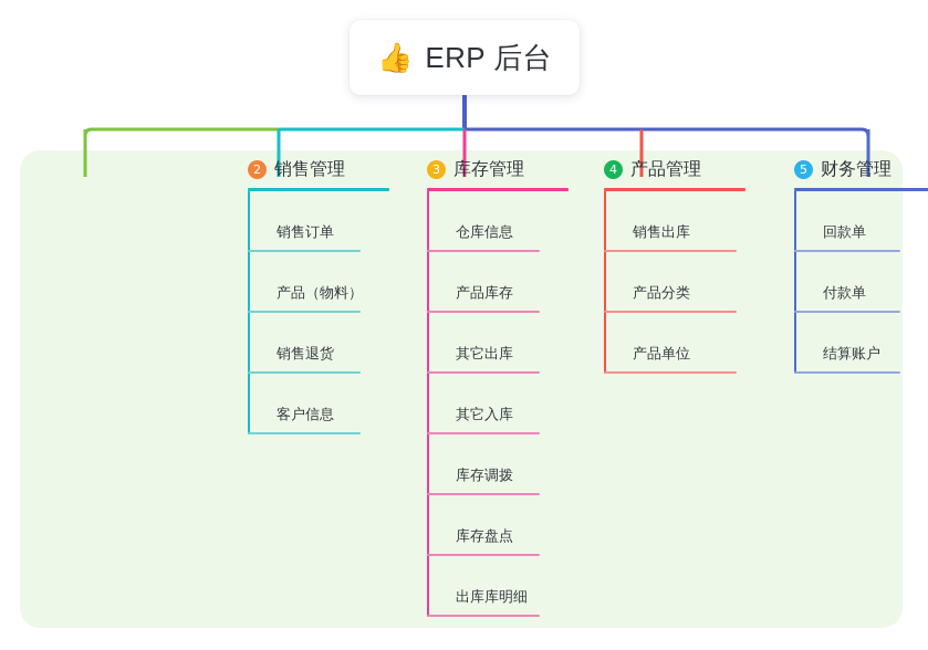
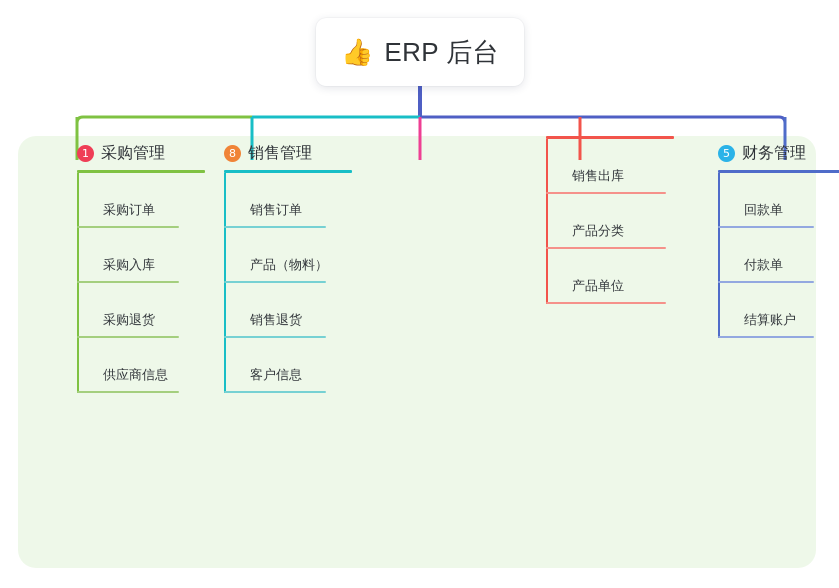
  👍
  ERP 后台
+ 1
+ 采购管理
+ 采购订单
+ 采购入库
+ 采购退货
+ 供应商信息
- 2
+ 8
  销售管理
  销售订单
  产品（物料）
  销售退货
  客户信息
- 3
- 库存管理
- 仓库信息
- 产品库存
- 其它出库
- 其它入库
- 库存调拨
- 库存盘点
- 出库库明细
- 4
- 产品管理
  销售出库
  产品分类
  产品单位
  5
  财务管理
  回款单
  付款单
  结算账户
